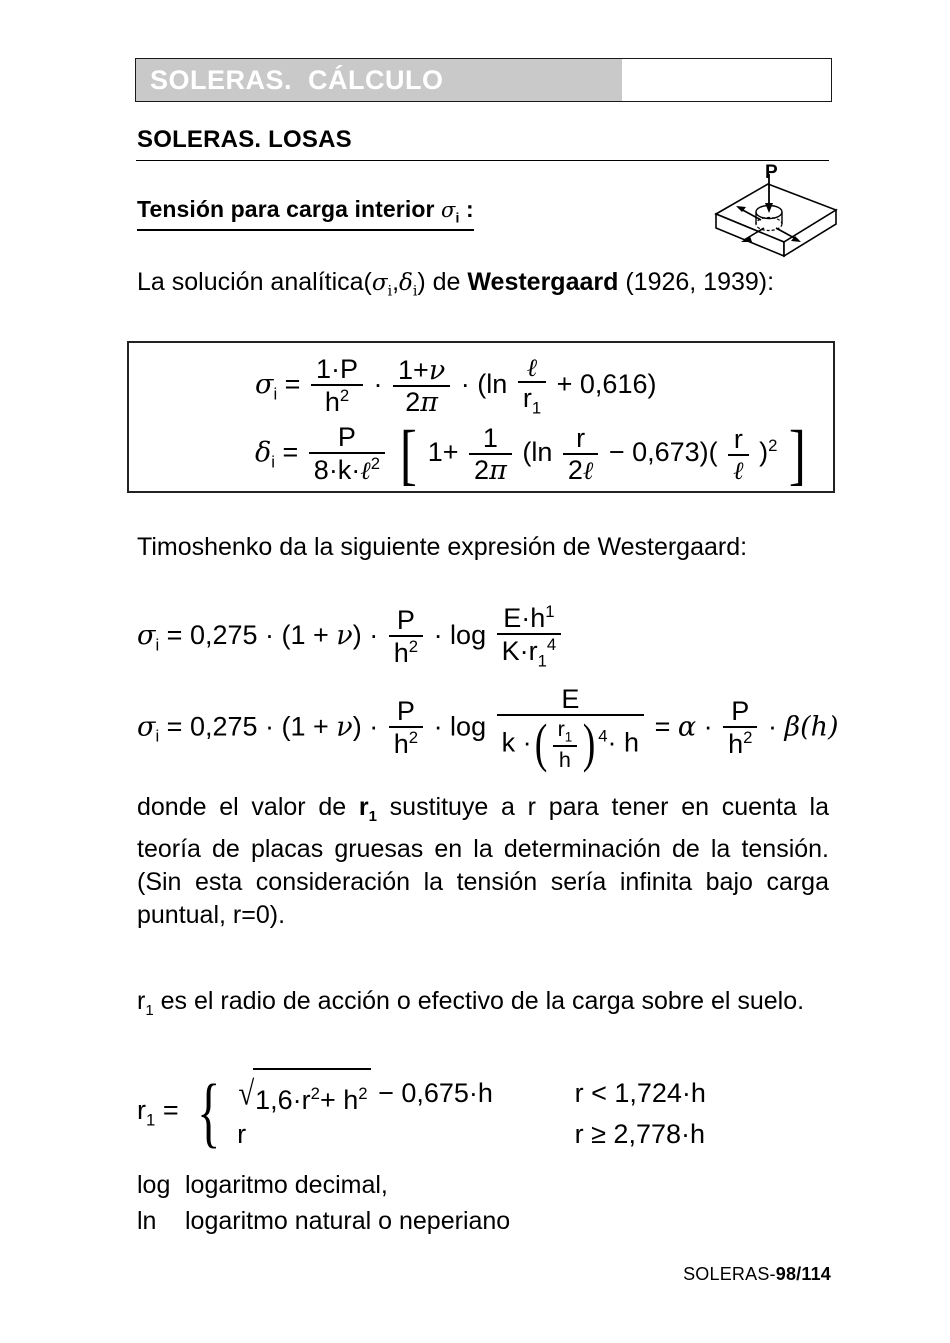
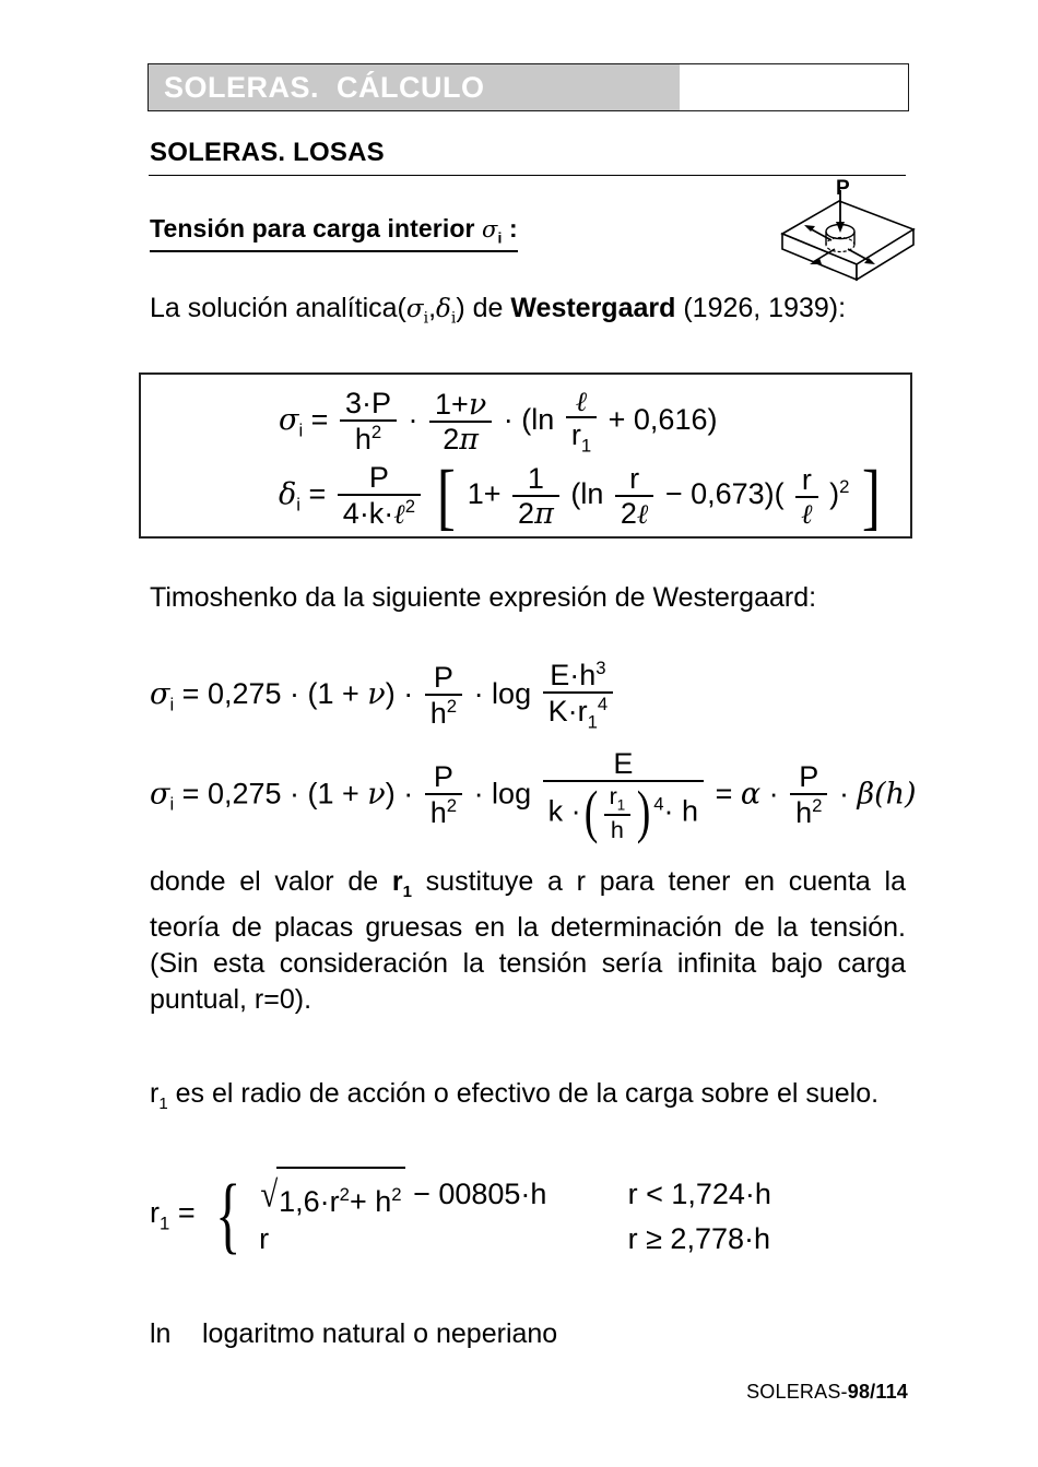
  SOLERAS. CÁLCULO
  SOLERAS. LOSAS
  Tensión para carga interior σi :
  P
  La solución analítica(σi,δi) de Westergaard (1926, 1939):
  σi =
- 1·P
+ 3·P
  h2
  ·
  1+ν
  2π
  · (ln
  ℓ
  r1
  + 0,616)
  δi =
  P
- 8·k·ℓ2
+ 4·k·ℓ2
  [ 1+
  1
  2π
  (ln
  r
  2ℓ
  − 0,673)(
  r
  ℓ
  )2 ]
  Timoshenko da la siguiente expresión de Westergaard:
  σi = 0,275 · (1 + ν) ·
  P
  h2
  · log
- E·h1
+ E·h3
  K·r14
  σi = 0,275 · (1 + ν) ·
  P
  h2
  · log
  E
  k ·(
  r1
  h
  ) 4· h
  = α ·
  P
  h2
  · β(h)
  donde el valor de r1 sustituye a r para tener en cuenta la teoría de placas gruesas en la determinación de la tensión. (Sin esta consideración la tensión sería infinita bajo carga puntual, r=0).
  r1 es el radio de acción o efectivo de la carga sobre el suelo.
  r1 = {
  √
- 1,6·r2+ h2 − 0,675·h r < 1,724·h
+ 1,6·r2+ h2 − 00805·h r < 1,724·h
  r r ≥ 2,778·h
- log logaritmo decimal,
  ln logaritmo natural o neperiano
  SOLERAS-98/114
